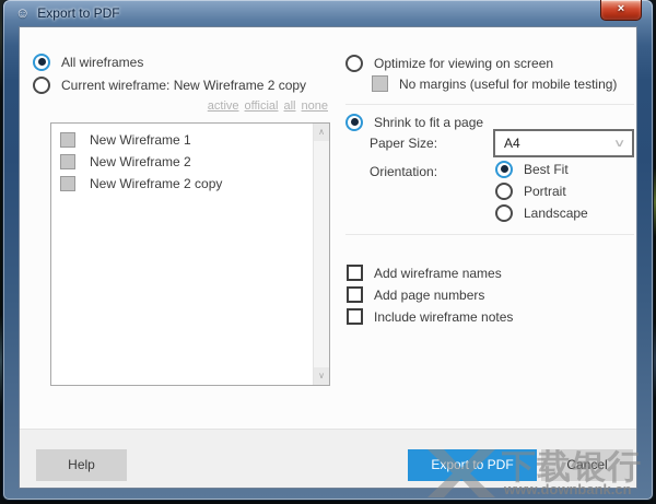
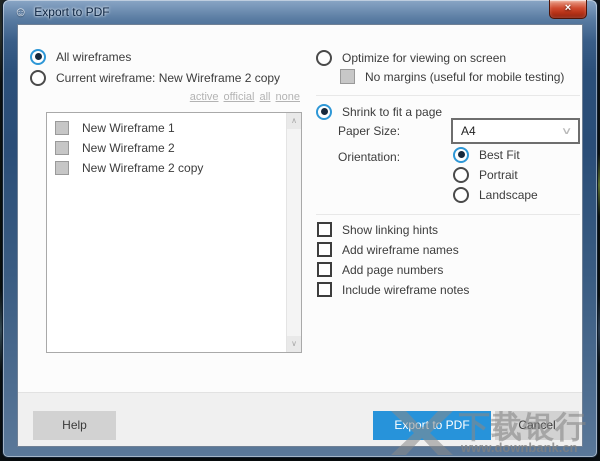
  ☺
  Export to PDF
  ×
  All wireframes
  Current wireframe: New Wireframe 2 copy
  active
  official
  all
  none
  New Wireframe 1
  New Wireframe 2
  New Wireframe 2 copy
  ∧
  ∨
  Optimize for viewing on screen
  No margins (useful for mobile testing)
  Shrink to fit a page
  Paper Size:
  A4
  ∨
  Orientation:
  Best Fit
  Portrait
  Landscape
+ Show linking hints
  Add wireframe names
  Add page numbers
  Include wireframe notes
  Help
  Export to PDF
  Cancel
  下载银行
  www.downbank.cn
